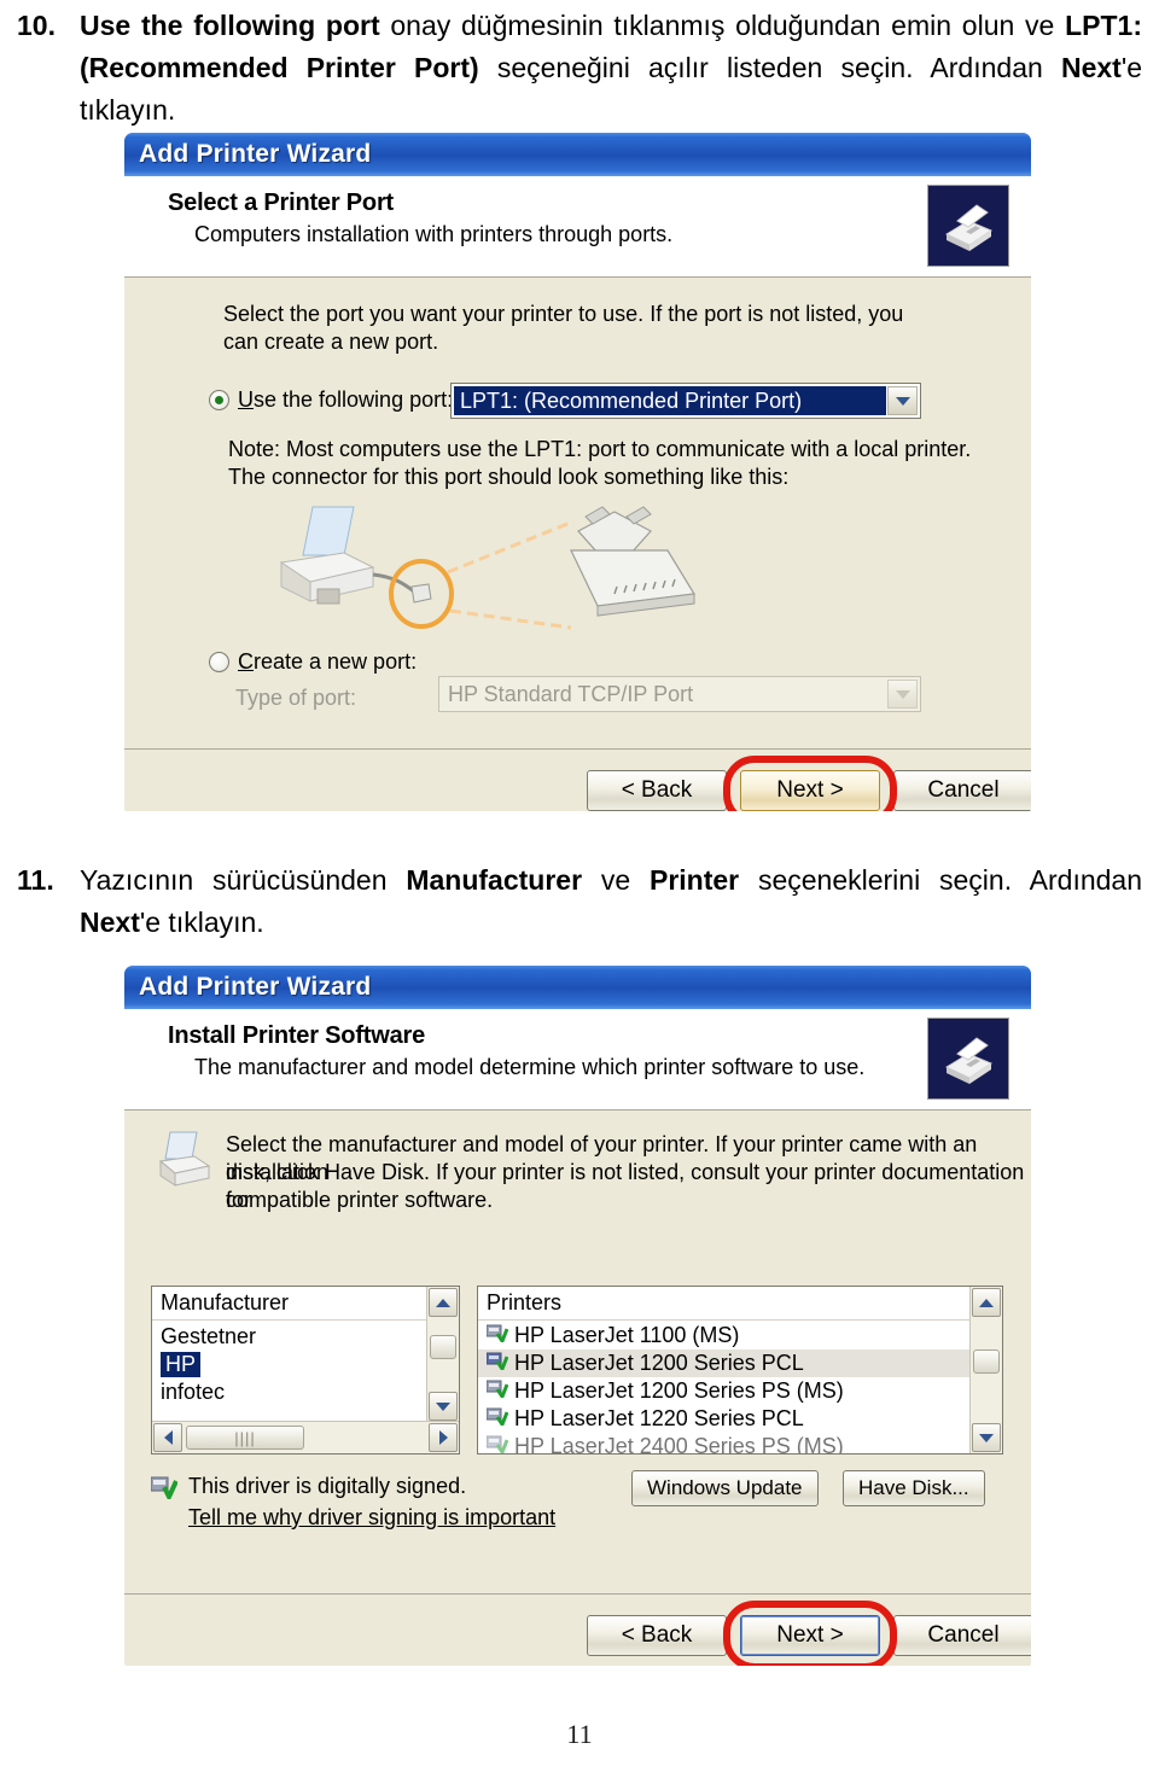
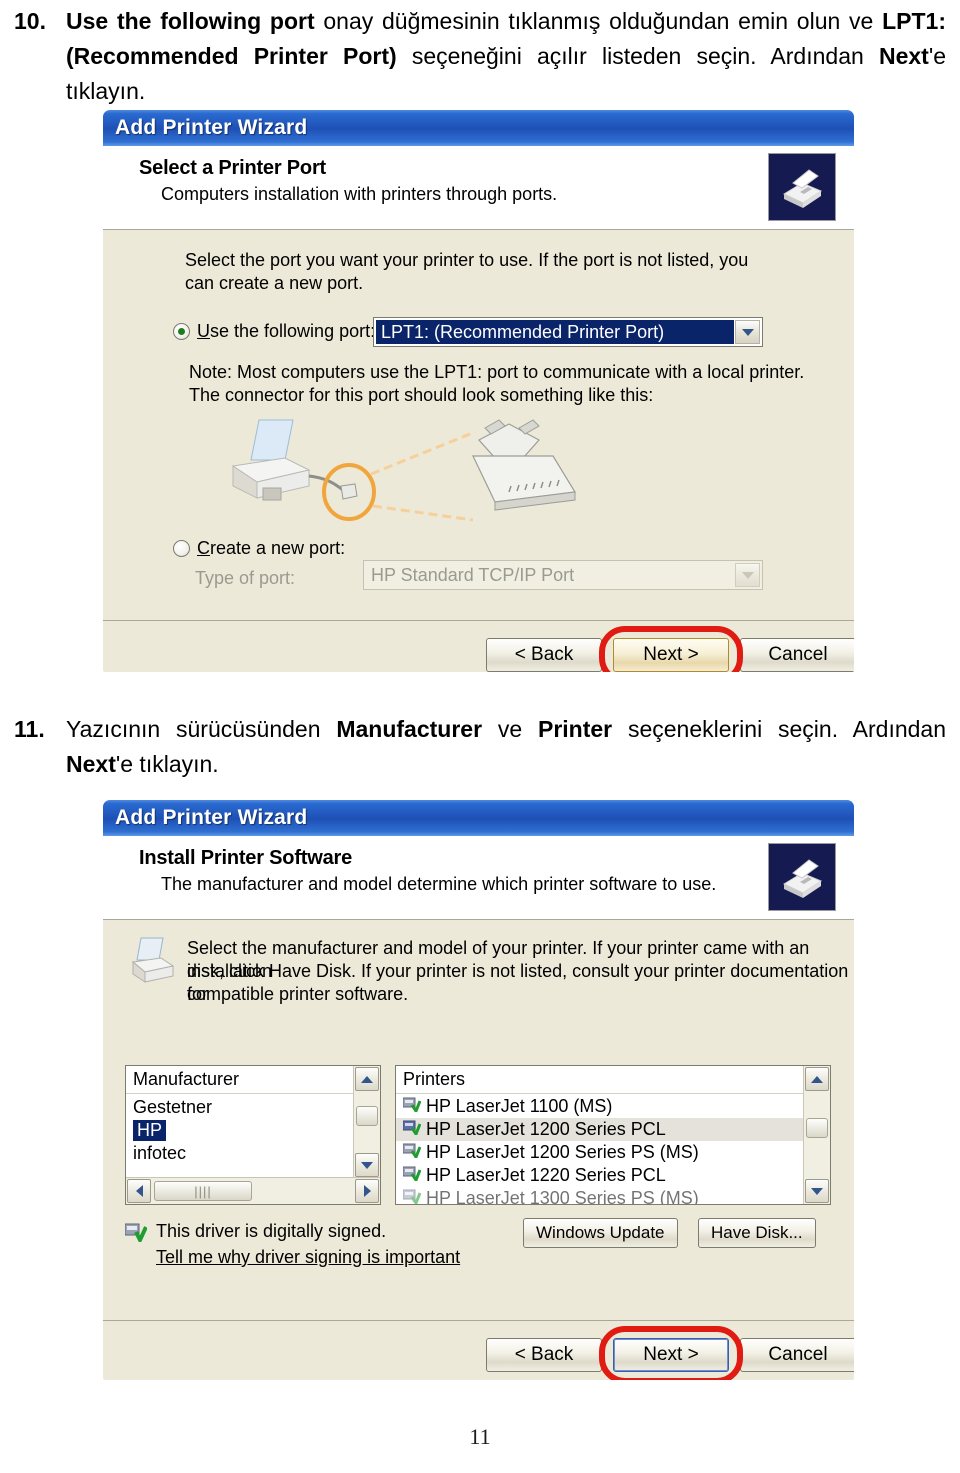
  10.
  Use the following port onay düğmesinin tıklanmış olduğundan emin olun ve LPT1:
  (Recommended Printer Port) seçeneğini açılır listeden seçin. Ardından Next'e
  tıklayın.
  Add Printer Wizard
  Select a Printer Port
  Computers installation with printers through ports.
  Select the port you want your printer to use. If the port is not listed, you can create a new port.
  Use the following port
  LPT1: (Recommended Printer Port)
  Note: Most computers use the LPT1: port to communicate with a local printer.
  The connector for this port should look something like this:
  Create a new port:
  Type of port:
  HP Standard TCP/IP Port
  < Back
  Next >
  Cancel
  11.
  Yazıcının sürücüsünden Manufacturer ve Printer seçeneklerini seçin. Ardından
  Next'e tıklayın.
  Add Printer Wizard
  Install Printer Software
  The manufacturer and model determine which printer software to use.
  Select the manufacturer and model of your printer. If your printer came with an installation
  disk, click Have Disk. If your printer is not listed, consult your printer documentation for
  compatible printer software.
  Manufacturer
  Gestetner
  HP
  infotec
  ||||
  Printers
  HP LaserJet 1100 (MS)
  HP LaserJet 1200 Series PCL
  HP LaserJet 1200 Series PS (MS)
  HP LaserJet 1220 Series PCL
- HP LaserJet 2400 Series PS (MS)
+ HP LaserJet 1300 Series PS (MS)
  This driver is digitally signed.
  Tell me why driver signing is important
  Windows Update
  Have Disk...
  < Back
  Next >
  Cancel
  11
